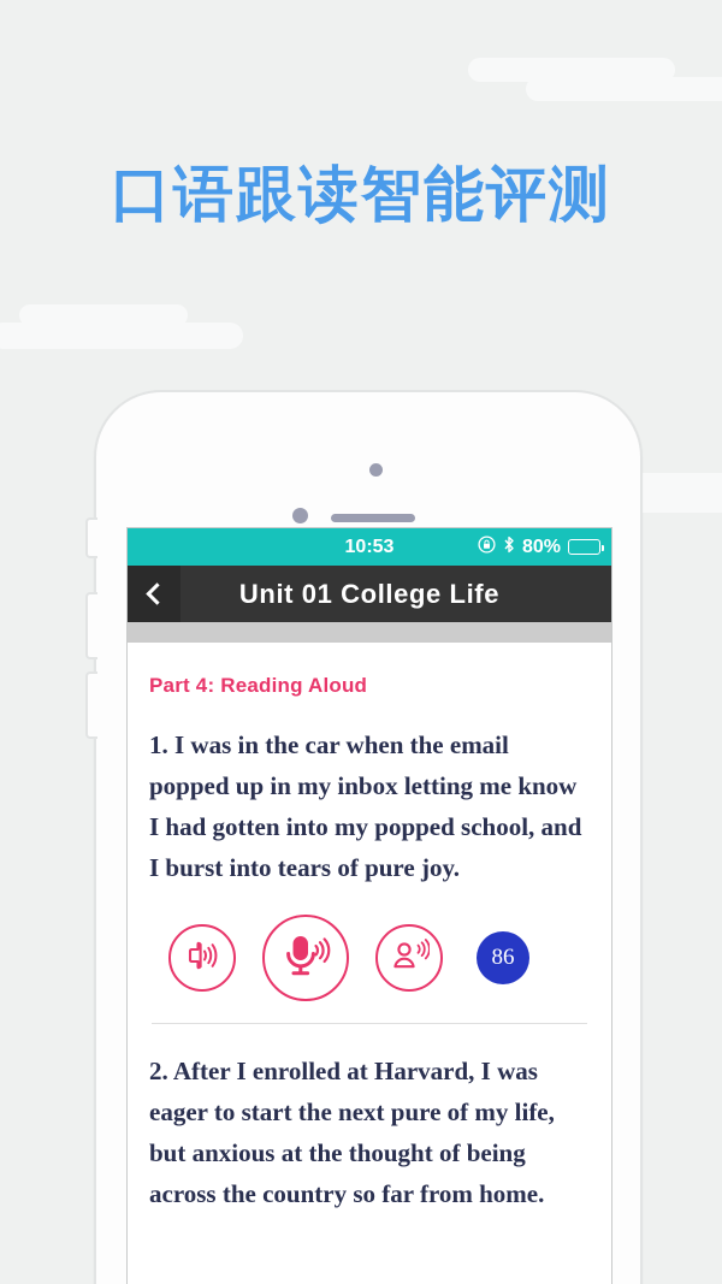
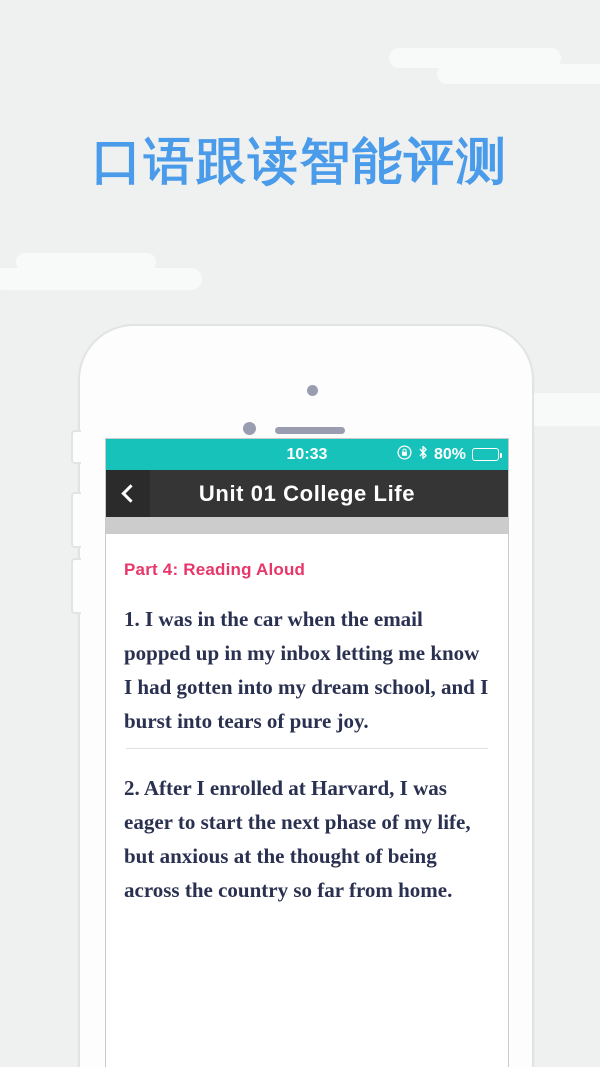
  口语跟读智能评测
- 10:53
+ 10:33
  80%
  Unit 01 College Life
  Part 4: Reading Aloud
- 1. I was in the car when the email popped up in my inbox letting me know I had gotten into my popped school, and I burst into tears of pure joy.
+ 1. I was in the car when the email popped up in my inbox letting me know I had gotten into my dream school, and I burst into tears of pure joy.
- 86
- 2. After I enrolled at Harvard, I was eager to start the next pure of my life, but anxious at the thought of being across the country so far from home.
+ 2. After I enrolled at Harvard, I was eager to start the next phase of my life, but anxious at the thought of being across the country so far from home.
